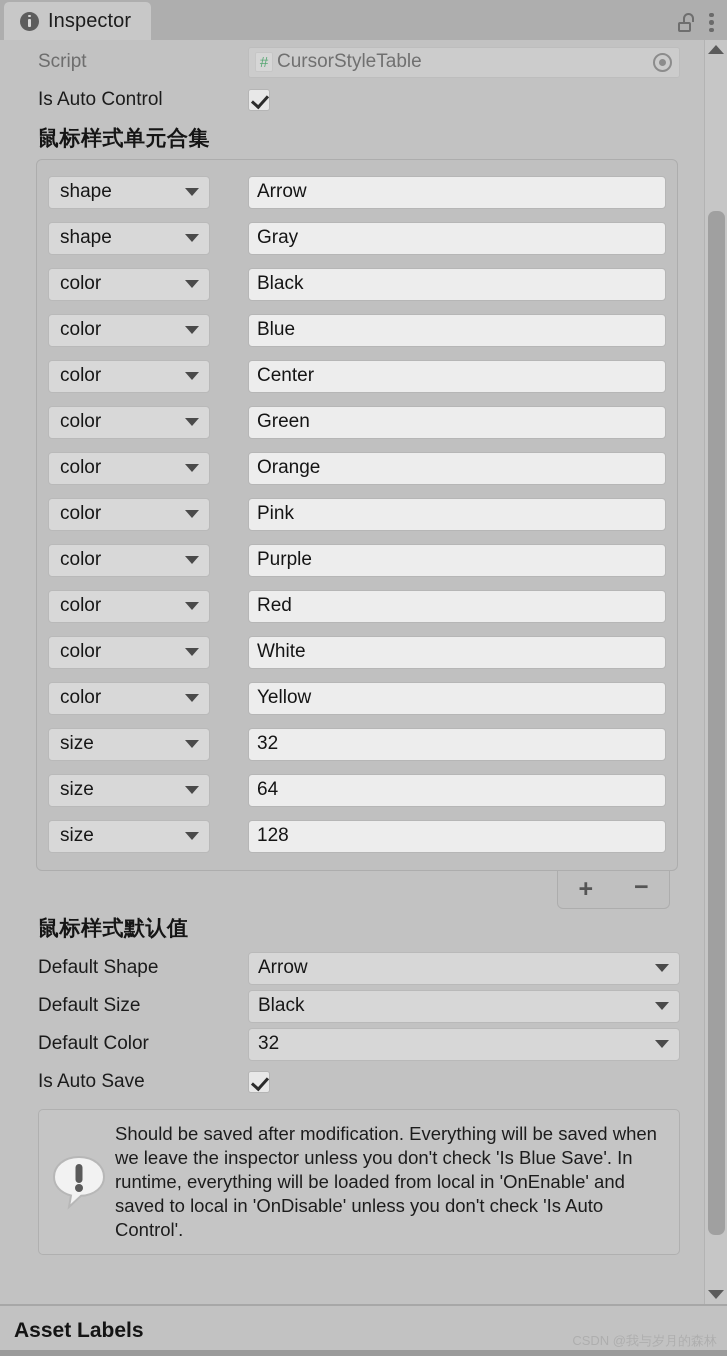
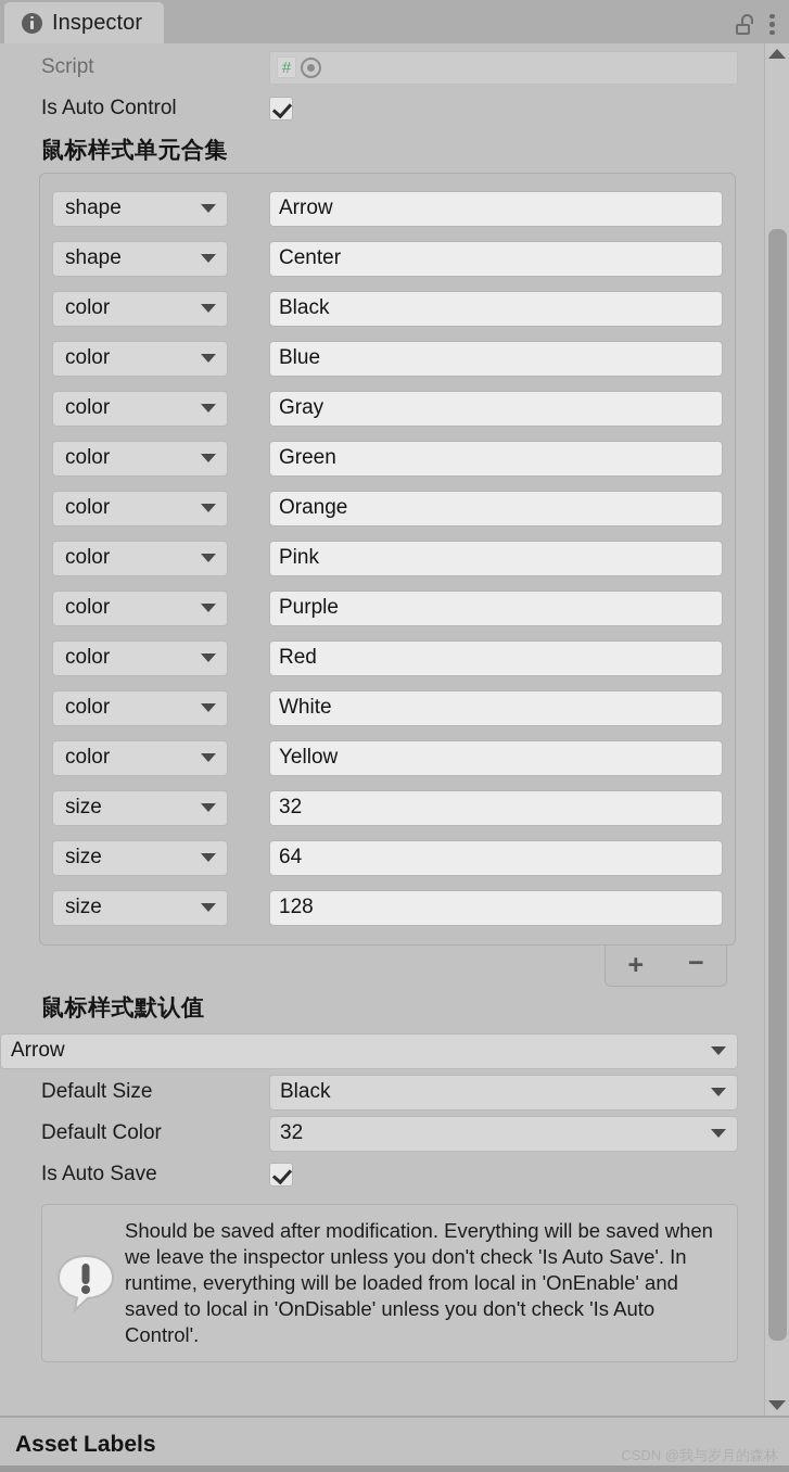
  Inspector
  Script
  #
- CursorStyleTable
  Is Auto Control
  鼠标样式单元合集
  shape
  Arrow
  shape
- Gray
+ Center
  color
  Black
  color
  Blue
  color
- Center
+ Gray
  color
  Green
  color
  Orange
  color
  Pink
  color
  Purple
  color
  Red
  color
  White
  color
  Yellow
  size
  32
  size
  64
  size
  128
  +
  −
  鼠标样式默认值
- Default Shape
  Arrow
  Default Size
  Black
  Default Color
  32
  Is Auto Save
- Should be saved after modification. Everything will be saved when we leave the inspector unless you don't check 'Is Blue Save'. In runtime, everything will be loaded from local in 'OnEnable' and saved to local in 'OnDisable' unless you don't check 'Is Auto Control'.
+ Should be saved after modification. Everything will be saved when we leave the inspector unless you don't check 'Is Auto Save'. In runtime, everything will be loaded from local in 'OnEnable' and saved to local in 'OnDisable' unless you don't check 'Is Auto Control'.
  Asset Labels
